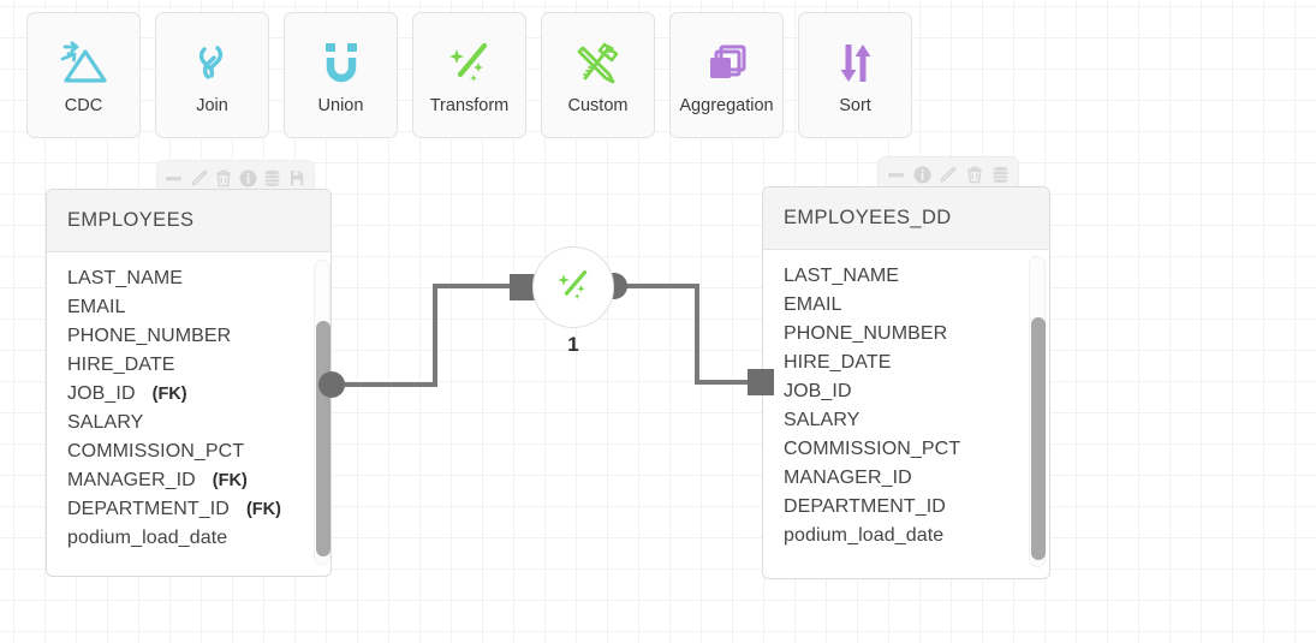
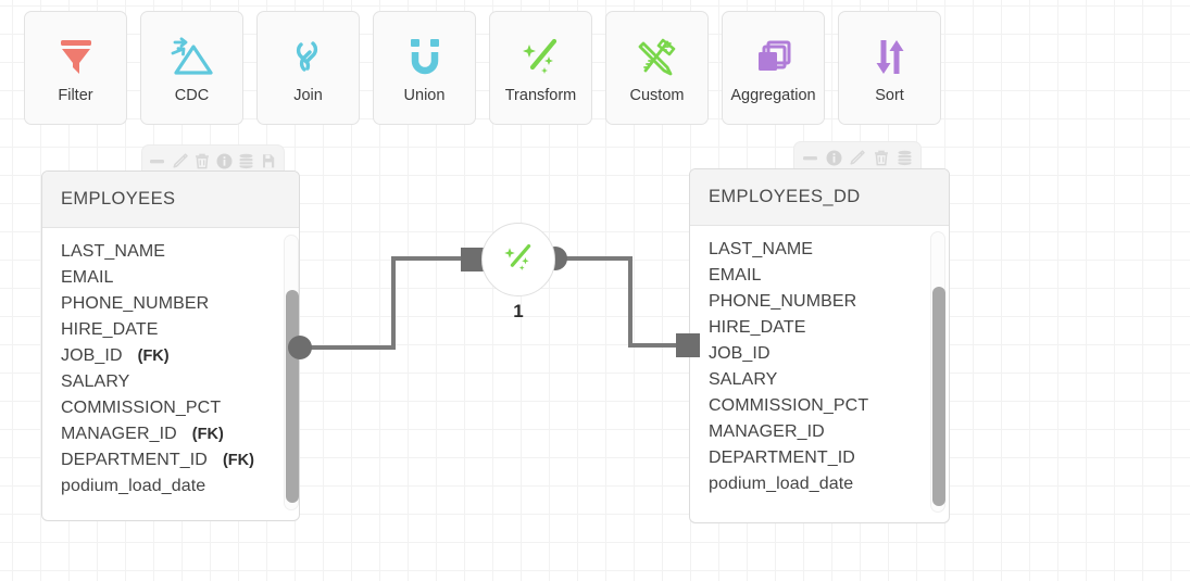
+ Filter
  CDC
  Join
  Union
  Transform
  Custom
  Aggregation
  Sort
  EMPLOYEES
  LAST_NAME
  EMAIL
  PHONE_NUMBER
  HIRE_DATE
  JOB_ID
  (FK)
  SALARY
  COMMISSION_PCT
  MANAGER_ID
  (FK)
  DEPARTMENT_ID
  (FK)
  podium_load_date
  EMPLOYEES_DD
  LAST_NAME
  EMAIL
  PHONE_NUMBER
  HIRE_DATE
  JOB_ID
  SALARY
  COMMISSION_PCT
  MANAGER_ID
  DEPARTMENT_ID
  podium_load_date
  1
